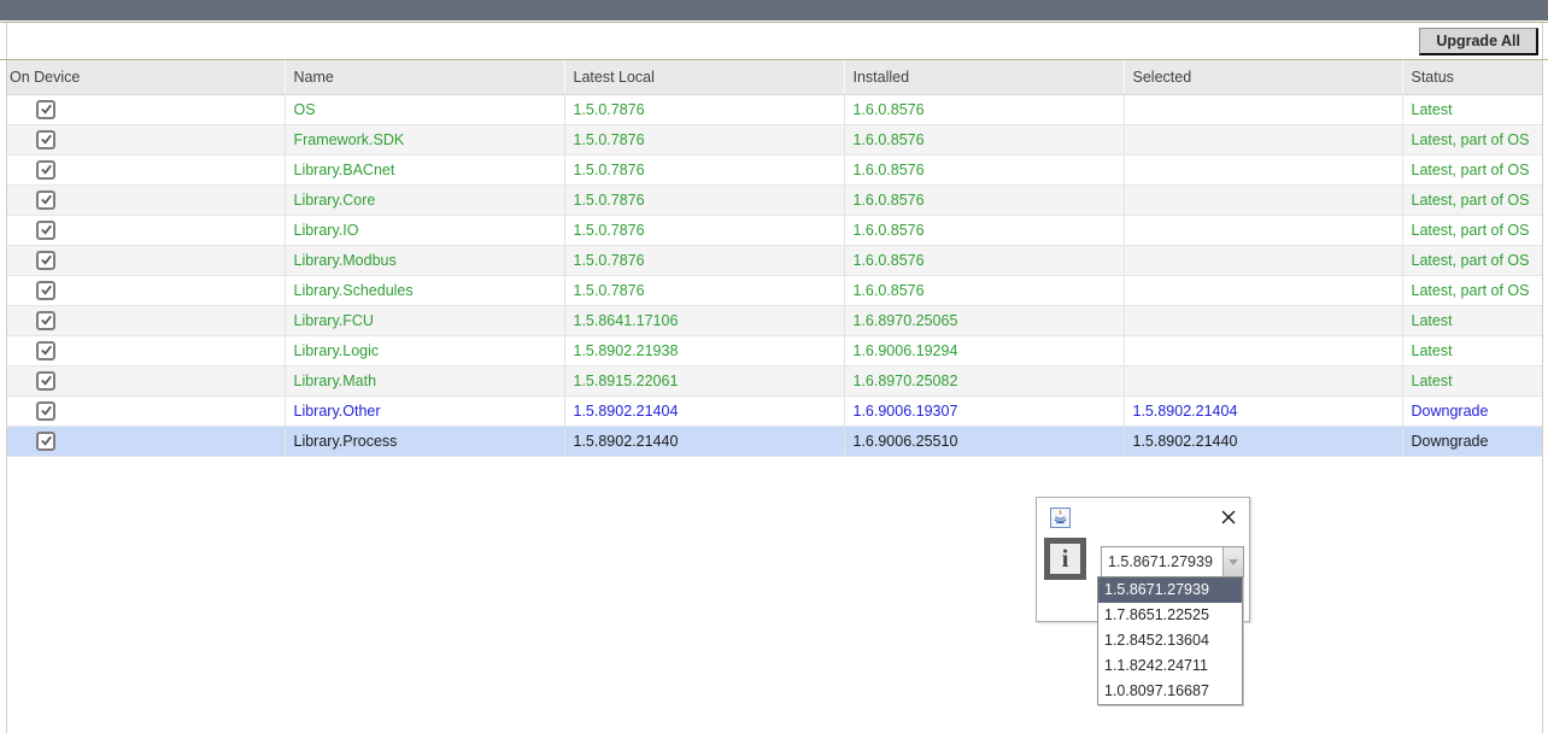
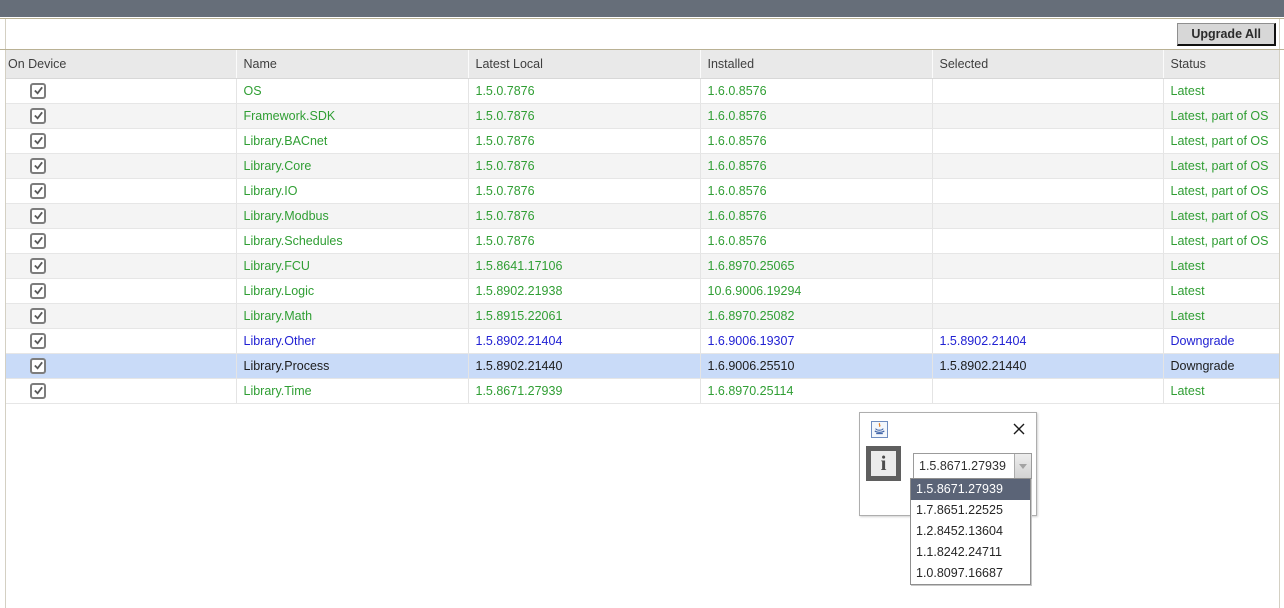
  Upgrade All
  On Device	Name	Latest Local	Installed	Selected	Status
  	OS	1.5.0.7876	1.6.0.8576		Latest
  	Framework.SDK	1.5.0.7876	1.6.0.8576		Latest, part of OS
  	Library.BACnet	1.5.0.7876	1.6.0.8576		Latest, part of OS
  	Library.Core	1.5.0.7876	1.6.0.8576		Latest, part of OS
  	Library.IO	1.5.0.7876	1.6.0.8576		Latest, part of OS
  	Library.Modbus	1.5.0.7876	1.6.0.8576		Latest, part of OS
  	Library.Schedules	1.5.0.7876	1.6.0.8576		Latest, part of OS
  	Library.FCU	1.5.8641.17106	1.6.8970.25065		Latest
- 	Library.Logic	1.5.8902.21938	1.6.9006.19294		Latest
+ 	Library.Logic	1.5.8902.21938	10.6.9006.19294		Latest
  	Library.Math	1.5.8915.22061	1.6.8970.25082		Latest
  	Library.Other	1.5.8902.21404	1.6.9006.19307	1.5.8902.21404	Downgrade
  	Library.Process	1.5.8902.21440	1.6.9006.25510	1.5.8902.21440	Downgrade
+ 	Library.Time	1.5.8671.27939	1.6.8970.25114		Latest
  i
  1.5.8671.27939
  1.5.8671.27939
  1.7.8651.22525
  1.2.8452.13604
  1.1.8242.24711
  1.0.8097.16687
